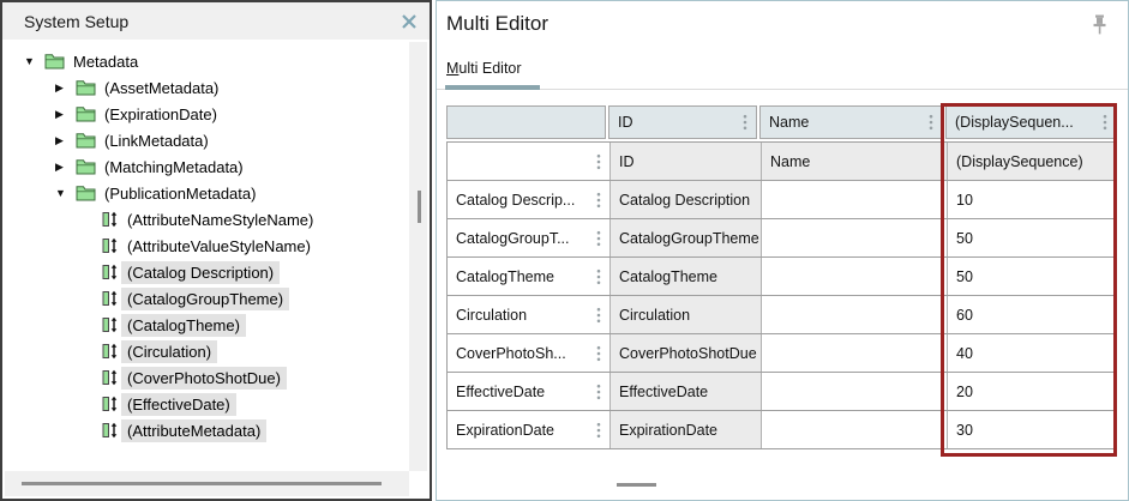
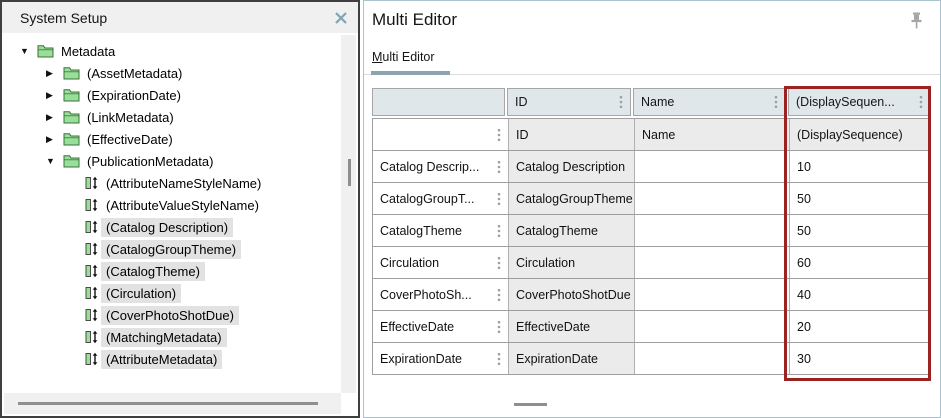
  System Setup
  ▼
  Metadata
  ▶
  (AssetMetadata)
  ▶
  (ExpirationDate)
  ▶
  (LinkMetadata)
  ▶
- (MatchingMetadata)
+ (EffectiveDate)
  ▼
  (PublicationMetadata)
  (AttributeNameStyleName)
  (AttributeValueStyleName)
  (Catalog Description)
  (CatalogGroupTheme)
  (CatalogTheme)
  (Circulation)
  (CoverPhotoShotDue)
- (EffectiveDate)
+ (MatchingMetadata)
  (AttributeMetadata)
  Multi Editor
  Multi Editor
  ID
  Name
  (DisplaySequen...
  ID
  Name
  (DisplaySequence)
  Catalog Descrip...
  Catalog Description
  10
  CatalogGroupT...
  CatalogGroupTheme
  50
  CatalogTheme
  CatalogTheme
  50
  Circulation
  Circulation
  60
  CoverPhotoSh...
  CoverPhotoShotDue
  40
  EffectiveDate
  EffectiveDate
  20
  ExpirationDate
  ExpirationDate
  30
